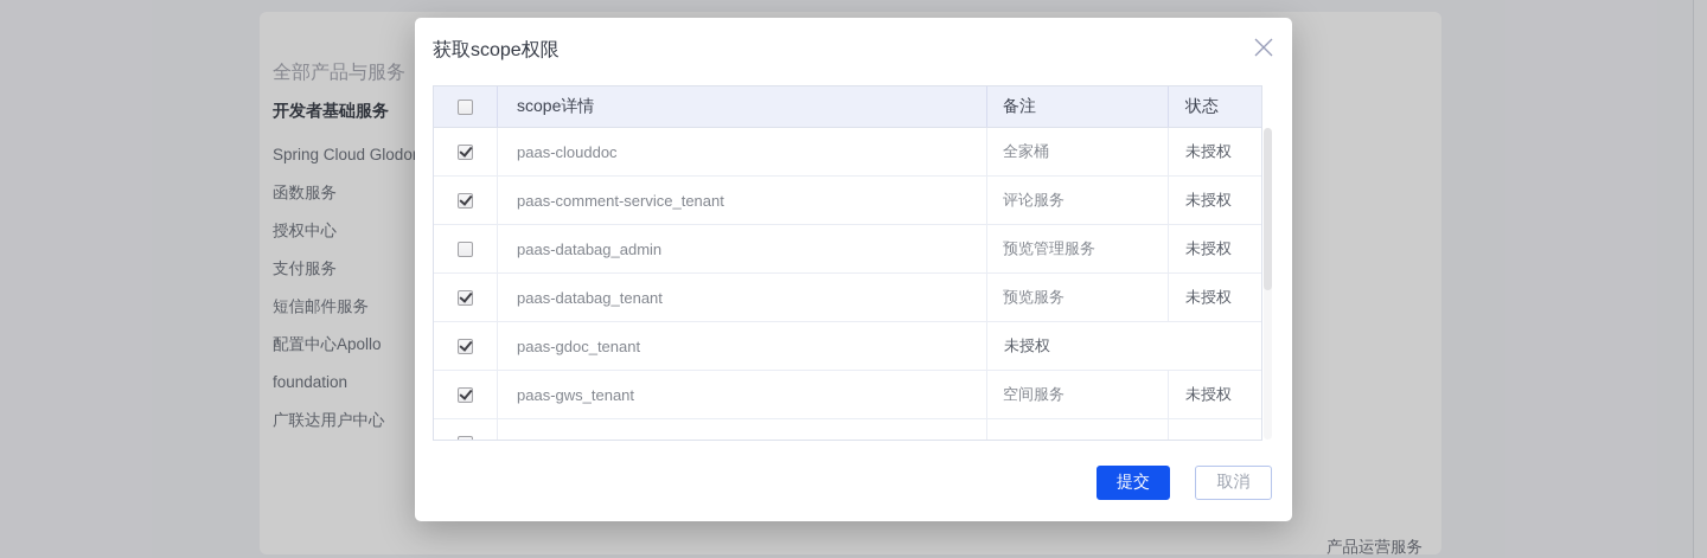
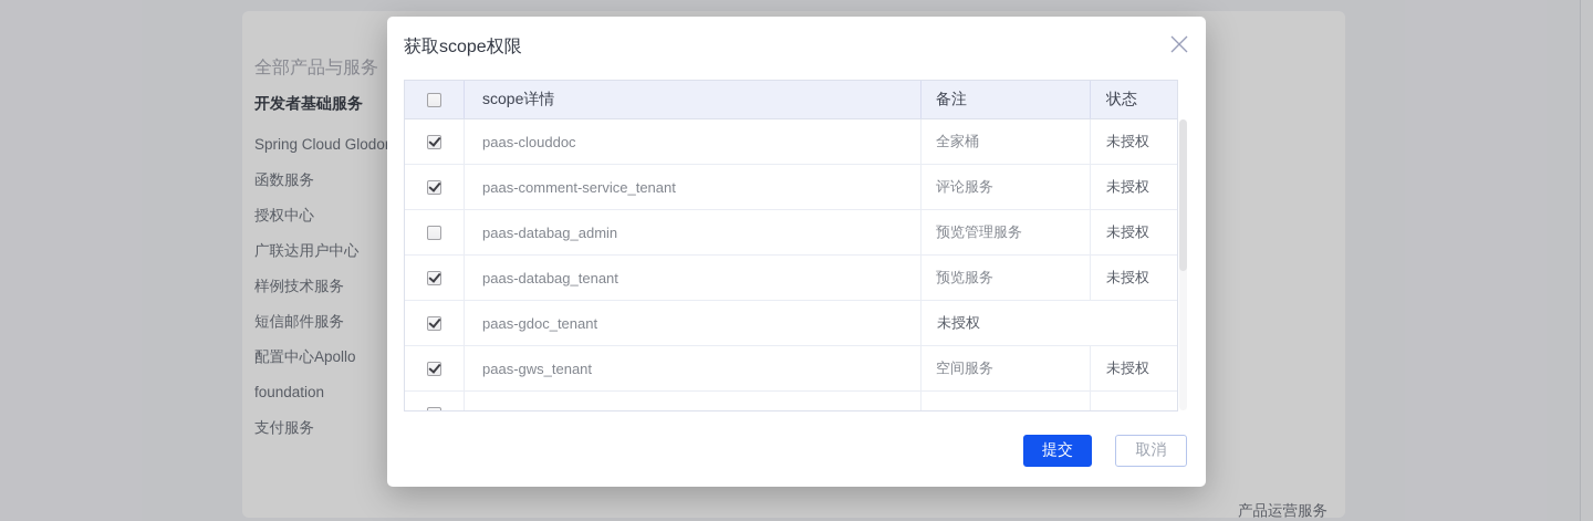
  全部产品与服务
  开发者基础服务
  Spring Cloud Glodo
  函数服务
  授权中心
- 支付服务
+ 广联达用户中心
+ 样例技术服务
  短信邮件服务
  配置中心Apollo
  foundation
- 广联达用户中心
+ 支付服务
  产品运营服务
  获取scope权限
  scope详情
  备注
  状态
  paas-clouddoc
  全家桶
  未授权
  paas-comment-service_tenant
  评论服务
  未授权
  paas-databag_admin
  预览管理服务
  未授权
  paas-databag_tenant
  预览服务
  未授权
  paas-gdoc_tenant
  未授权
  paas-gws_tenant
  空间服务
  未授权
  提交
  取消
